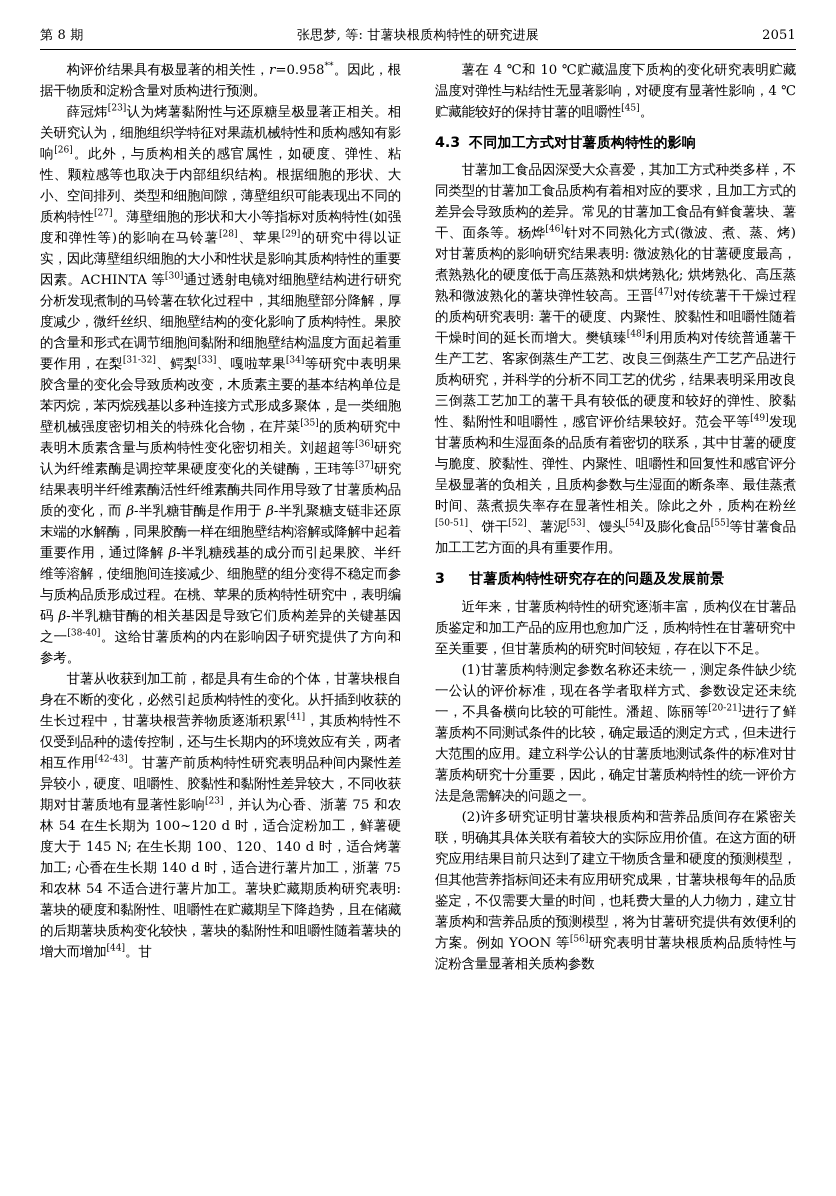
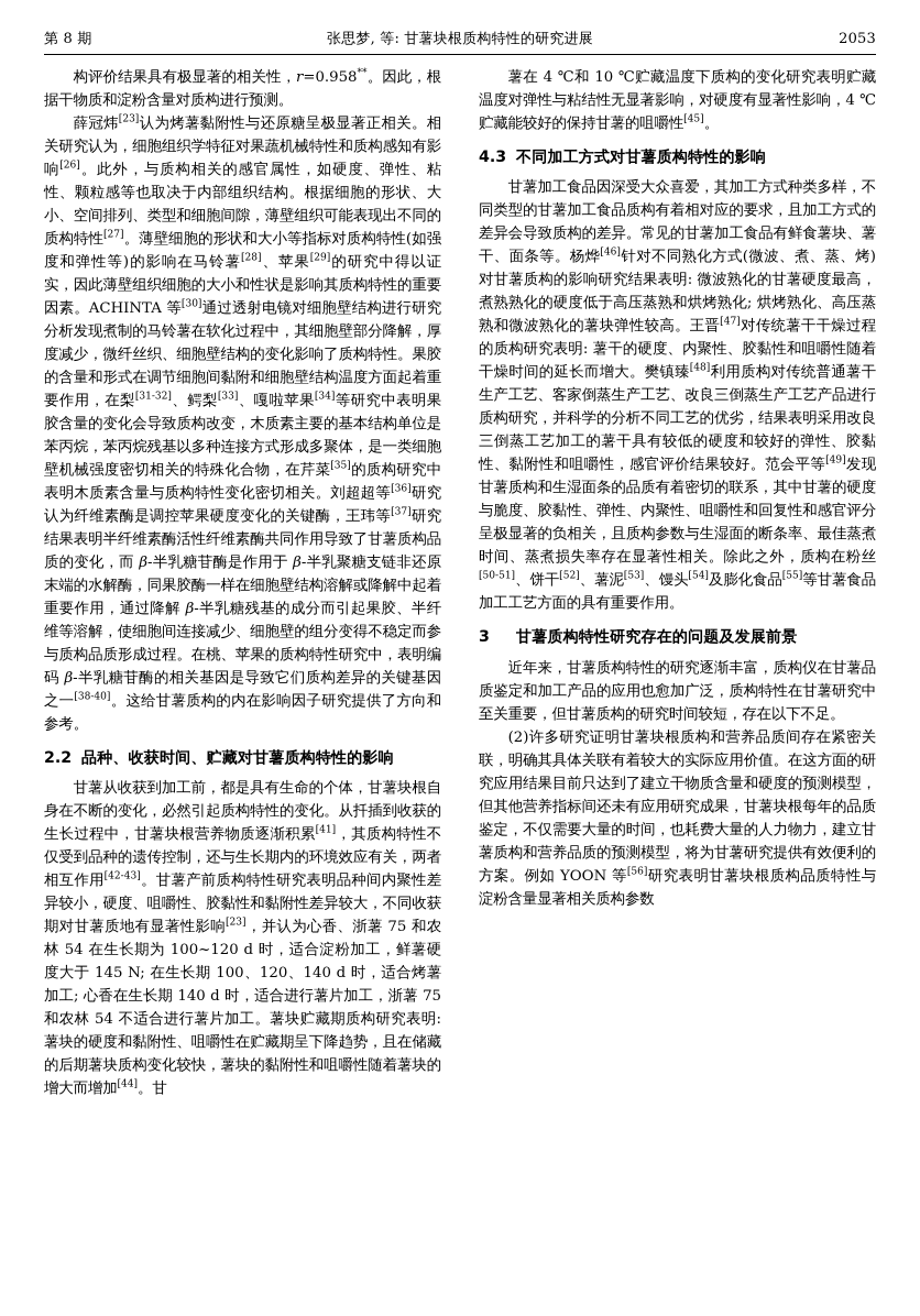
  第 8 期
  张思梦, 等: 甘薯块根质构特性的研究进展
- 2051
+ 2053
  构评价结果具有极显著的相关性，r=0.958**。因此，根据干物质和淀粉含量对质构进行预测。
  薛冠炜[23]认为烤薯黏附性与还原糖呈极显著正相关。相关研究认为，细胞组织学特征对果蔬机械特性和质构感知有影响[26]。此外，与质构相关的感官属性，如硬度、弹性、粘性、颗粒感等也取决于内部组织结构。根据细胞的形状、大小、空间排列、类型和细胞间隙，薄壁组织可能表现出不同的质构特性[27]。薄壁细胞的形状和大小等指标对质构特性(如强度和弹性等)的影响在马铃薯[28]、苹果[29]的研究中得以证实，因此薄壁组织细胞的大小和性状是影响其质构特性的重要因素。ACHINTA 等[30]通过透射电镜对细胞壁结构进行研究分析发现煮制的马铃薯在软化过程中，其细胞壁部分降解，厚度减少，微纤丝织、细胞壁结构的变化影响了质构特性。果胶的含量和形式在调节细胞间黏附和细胞壁结构温度方面起着重要作用，在梨[31-32]、鳄梨[33]、嘎啦苹果[34]等研究中表明果胶含量的变化会导致质构改变，木质素主要的基本结构单位是苯丙烷，苯丙烷残基以多种连接方式形成多聚体，是一类细胞壁机械强度密切相关的特殊化合物，在芹菜[35]的质构研究中表明木质素含量与质构特性变化密切相关。刘超超等[36]研究认为纤维素酶是调控苹果硬度变化的关键酶，王玮等[37]研究结果表明半纤维素酶活性纤维素酶共同作用导致了甘薯质构品质的变化，而 β-半乳糖苷酶是作用于 β-半乳聚糖支链非还原末端的水解酶，同果胶酶一样在细胞壁结构溶解或降解中起着重要作用，通过降解 β-半乳糖残基的成分而引起果胶、半纤维等溶解，使细胞间连接减少、细胞壁的组分变得不稳定而参与质构品质形成过程。在桃、苹果的质构特性研究中，表明编码 β-半乳糖苷酶的相关基因是导致它们质构差异的关键基因之一[38-40]。这给甘薯质构的内在影响因子研究提供了方向和参考。
+ 2.2
+ 品种、收获时间、贮藏对甘薯质构特性的影响
  甘薯从收获到加工前，都是具有生命的个体，甘薯块根自身在不断的变化，必然引起质构特性的变化。从扦插到收获的生长过程中，甘薯块根营养物质逐渐积累[41]，其质构特性不仅受到品种的遗传控制，还与生长期内的环境效应有关，两者相互作用[42-43]。甘薯产前质构特性研究表明品种间内聚性差异较小，硬度、咀嚼性、胶黏性和黏附性差异较大，不同收获期对甘薯质地有显著性影响[23]，并认为心香、浙薯 75 和农林 54 在生长期为 100~120 d 时，适合淀粉加工，鲜薯硬度大于 145 N; 在生长期 100、120、140 d 时，适合烤薯加工; 心香在生长期 140 d 时，适合进行薯片加工，浙薯 75 和农林 54 不适合进行薯片加工。薯块贮藏期质构研究表明: 薯块的硬度和黏附性、咀嚼性在贮藏期呈下降趋势，且在储藏的后期薯块质构变化较快，薯块的黏附性和咀嚼性随着薯块的增大而增加[44]。甘
  薯在 4 ℃和 10 ℃贮藏温度下质构的变化研究表明贮藏温度对弹性与粘结性无显著影响，对硬度有显著性影响，4 ℃贮藏能较好的保持甘薯的咀嚼性[45]。
  4.3
  不同加工方式对甘薯质构特性的影响
  甘薯加工食品因深受大众喜爱，其加工方式种类多样，不同类型的甘薯加工食品质构有着相对应的要求，且加工方式的差异会导致质构的差异。常见的甘薯加工食品有鲜食薯块、薯干、面条等。杨烨[46]针对不同熟化方式(微波、煮、蒸、烤)对甘薯质构的影响研究结果表明: 微波熟化的甘薯硬度最高，煮熟熟化的硬度低于高压蒸熟和烘烤熟化; 烘烤熟化、高压蒸熟和微波熟化的薯块弹性较高。王晋[47]对传统薯干干燥过程的质构研究表明: 薯干的硬度、内聚性、胶黏性和咀嚼性随着干燥时间的延长而增大。樊镇臻[48]利用质构对传统普通薯干生产工艺、客家倒蒸生产工艺、改良三倒蒸生产工艺产品进行质构研究，并科学的分析不同工艺的优劣，结果表明采用改良三倒蒸工艺加工的薯干具有较低的硬度和较好的弹性、胶黏性、黏附性和咀嚼性，感官评价结果较好。范会平等[49]发现甘薯质构和生湿面条的品质有着密切的联系，其中甘薯的硬度与脆度、胶黏性、弹性、内聚性、咀嚼性和回复性和感官评分呈极显著的负相关，且质构参数与生湿面的断条率、最佳蒸煮时间、蒸煮损失率存在显著性相关。除此之外，质构在粉丝[50-51]、饼干[52]、薯泥[53]、馒头[54]及膨化食品[55]等甘薯食品加工工艺方面的具有重要作用。
  3
  甘薯质构特性研究存在的问题及发展前景
  近年来，甘薯质构特性的研究逐渐丰富，质构仪在甘薯品质鉴定和加工产品的应用也愈加广泛，质构特性在甘薯研究中至关重要，但甘薯质构的研究时间较短，存在以下不足。
- (1)甘薯质构特测定参数名称还未统一，测定条件缺少统一公认的评价标准，现在各学者取样方式、参数设定还未统一，不具备横向比较的可能性。潘超、陈丽等[20-21]进行了鲜薯质构不同测试条件的比较，确定最适的测定方式，但未进行大范围的应用。建立科学公认的甘薯质地测试条件的标准对甘薯质构研究十分重要，因此，确定甘薯质构特性的统一评价方法是急需解决的问题之一。
  (2)许多研究证明甘薯块根质构和营养品质间存在紧密关联，明确其具体关联有着较大的实际应用价值。在这方面的研究应用结果目前只达到了建立干物质含量和硬度的预测模型，但其他营养指标间还未有应用研究成果，甘薯块根每年的品质鉴定，不仅需要大量的时间，也耗费大量的人力物力，建立甘薯质构和营养品质的预测模型，将为甘薯研究提供有效便利的方案。例如 YOON 等[56]研究表明甘薯块根质构品质特性与淀粉含量显著相关质构参数
